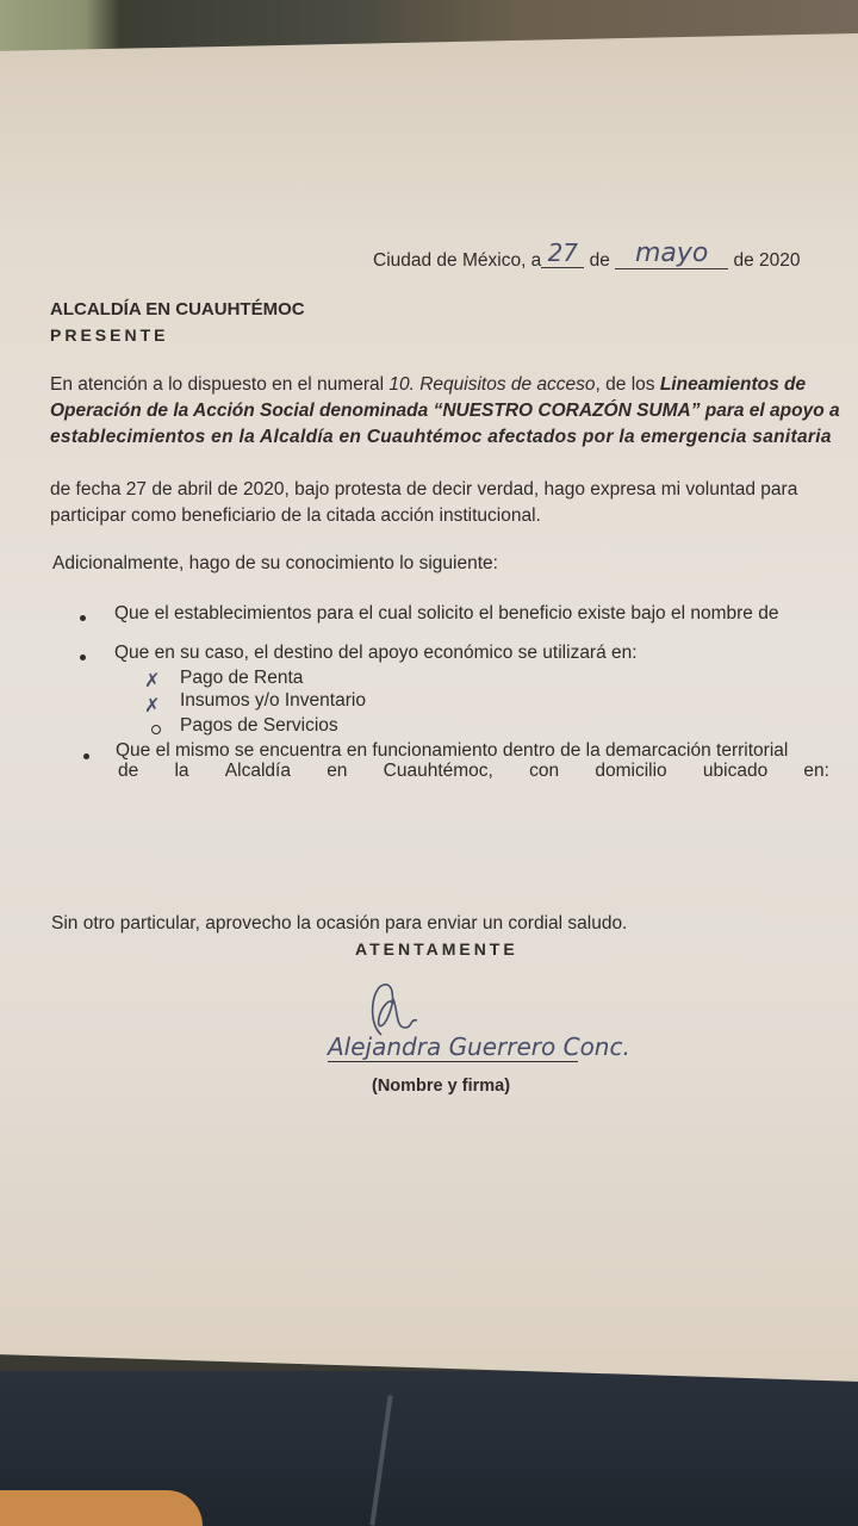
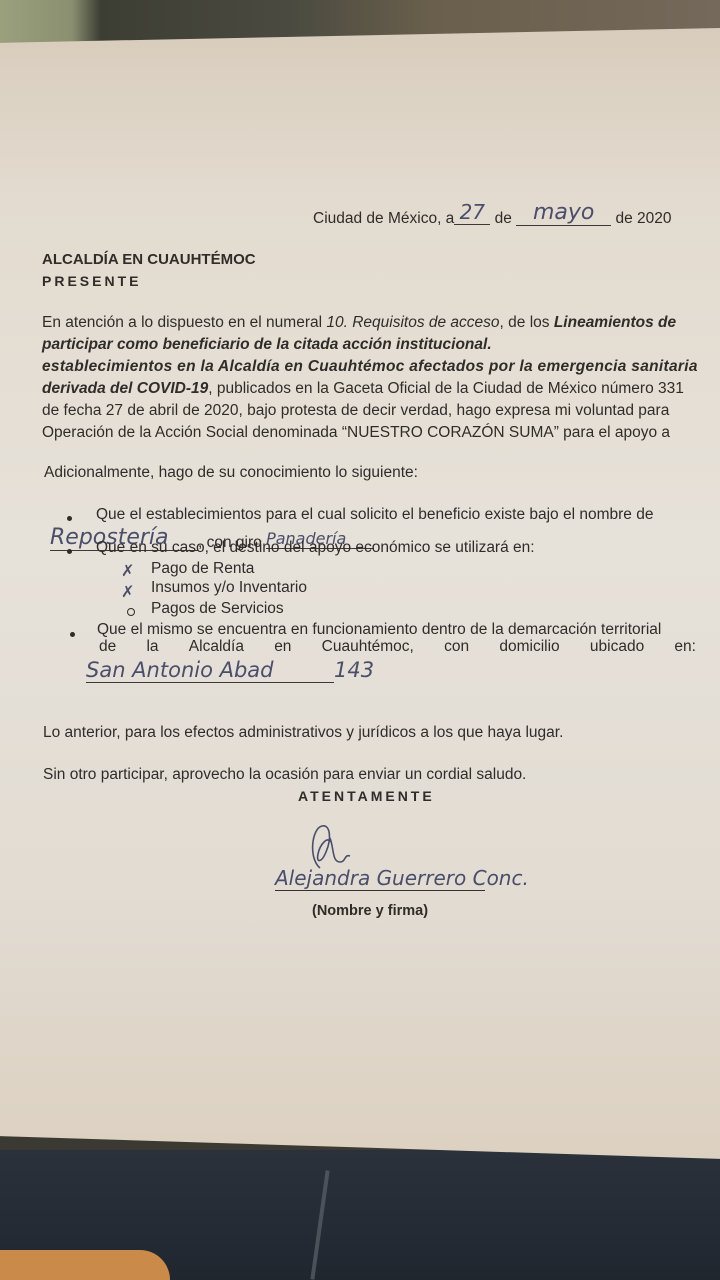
  Ciudad de México, a 27 de mayo de 2020
  ALCALDÍA EN CUAUHTÉMOC
  PRESENTE
  En atención a lo dispuesto en el numeral 10. Requisitos de acceso, de los Lineamientos de
- Operación de la Acción Social denominada “NUESTRO CORAZÓN SUMA” para el apoyo a
+ participar como beneficiario de la citada acción institucional.
  establecimientos en la Alcaldía en Cuauhtémoc afectados por la emergencia sanitaria
+ derivada del COVID-19, publicados en la Gaceta Oficial de la Ciudad de México número 331
  de fecha 27 de abril de 2020, bajo protesta de decir verdad, hago expresa mi voluntad para
- participar como beneficiario de la citada acción institucional.
+ Operación de la Acción Social denominada “NUESTRO CORAZÓN SUMA” para el apoyo a
  Adicionalmente, hago de su conocimiento lo siguiente:
  Que el establecimientos para el cual solicito el beneficio existe bajo el nombre de
+ Repostería , con giro Panadería
  Que en su caso, el destino del apoyo económico se utilizará en:
  ✗
  Pago de Renta
  ✗
  Insumos y/o Inventario
  Pagos de Servicios
  Que el mismo se encuentra en funcionamiento dentro de la demarcación territorial
  de
  la
  Alcaldía
  en
  Cuauhtémoc,
  con
  domicilio
  ubicado
  en:
+ San Antonio Abad 143
+ Lo anterior, para los efectos administrativos y jurídicos a los que haya lugar.
- Sin otro particular, aprovecho la ocasión para enviar un cordial saludo.
+ Sin otro participar, aprovecho la ocasión para enviar un cordial saludo.
  ATENTAMENTE
  Alejandra Guerrero Conc.
  (Nombre y firma)
